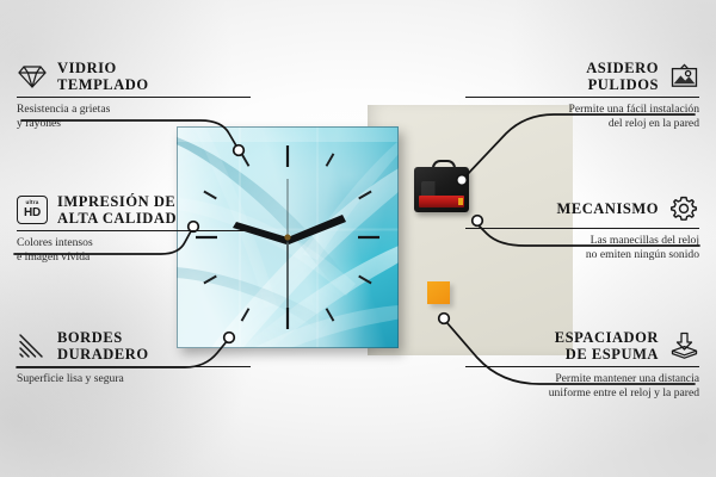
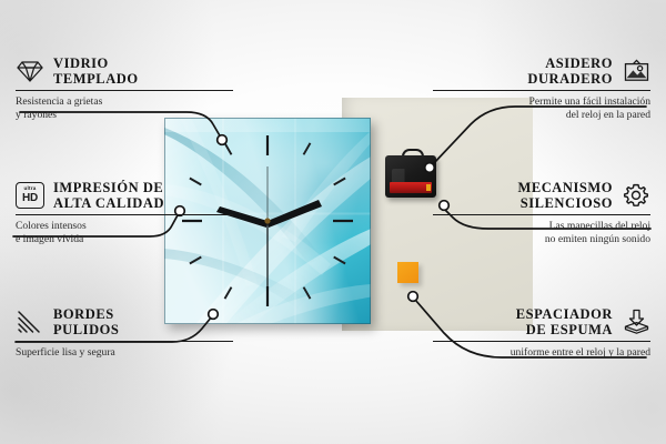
  VIDRIO
  TEMPLADO
  Resistencia a grietas
  y rayones
  HD
  IMPRESIÓN DE
  ALTA CALIDAD
  Colores intensos
  e imagen vívida
  BORDES
- DURADERO
+ PULIDOS
  Superficie lisa y segura
  ASIDERO
- PULIDOS
+ DURADERO
  Permite una fácil instalación
  del reloj en la pared
  MECANISMO
+ SILENCIOSO
  Las manecillas del reloj
  no emiten ningún sonido
  ESPACIADOR
  DE ESPUMA
- Permite mantener una distancia
  uniforme entre el reloj y la pared
